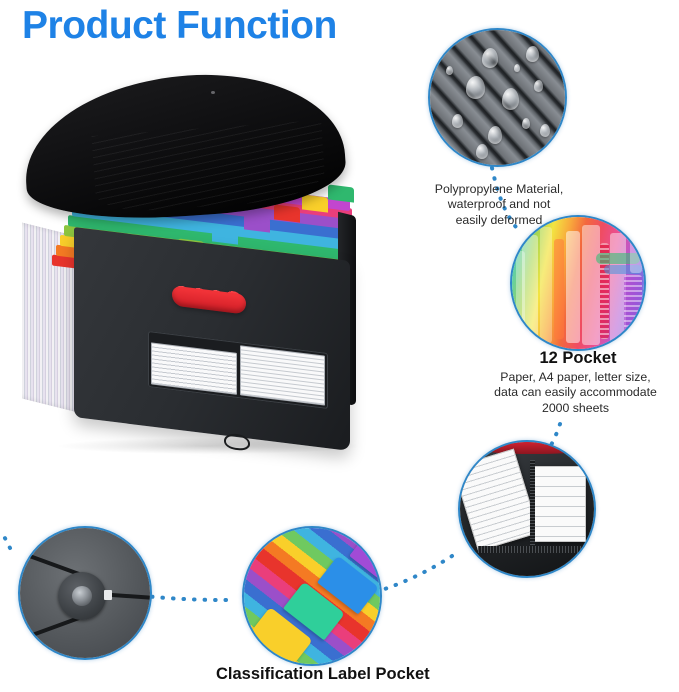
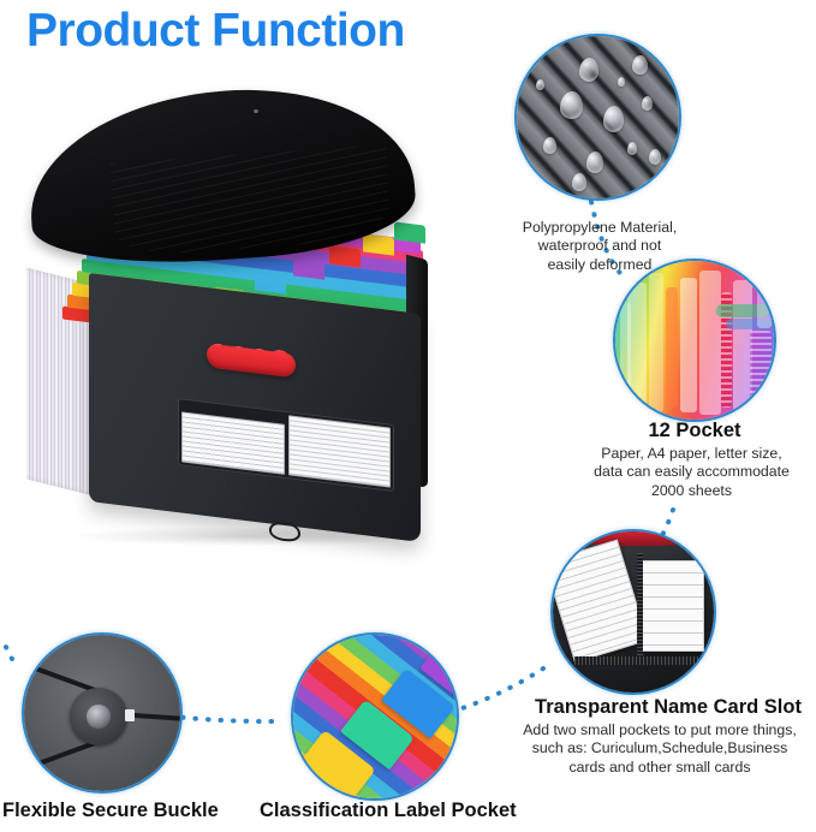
  Product Function
  Polypropylene Material,
  waterproof and not
  easily defo
  12 Pocket
  Paper, A4 paper, letter size,
  data can easily accommodate
  2000 sheets
+ Transparent Name Card Slot
+ Add two small pockets to put more things,
+ such as: Curiculum,Schedule,Business
+ cards and other small cards
+ Flexible Secure Buckle
  Classification Label Pocket
